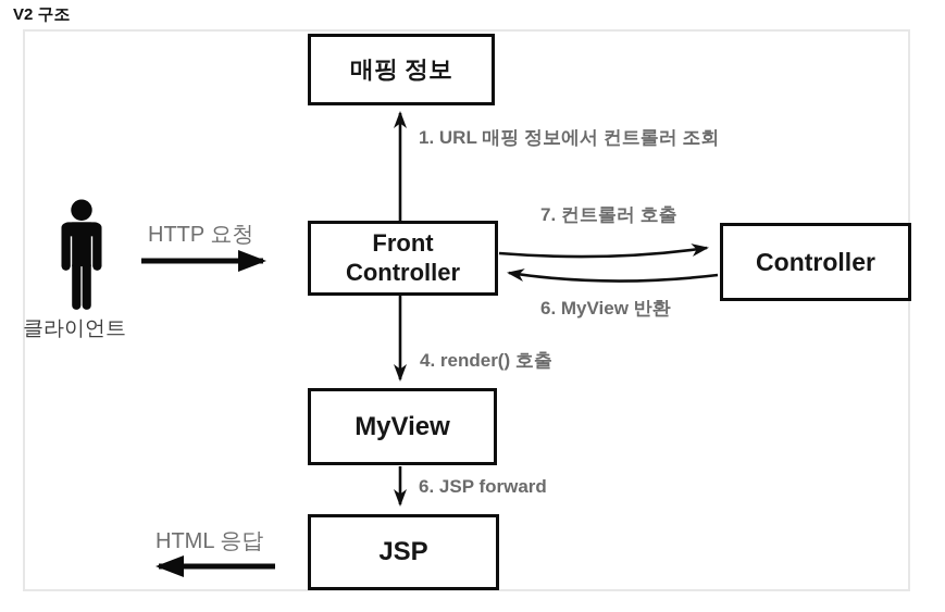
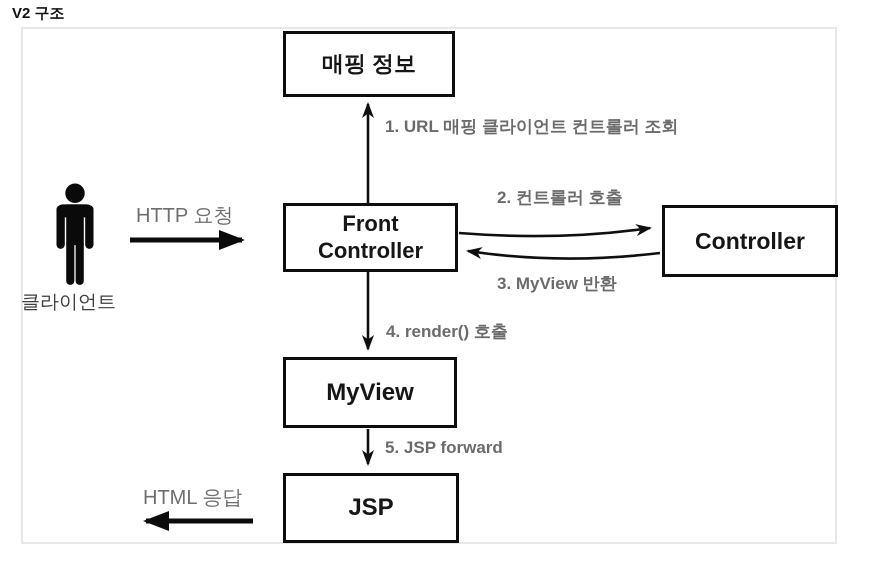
  V2 구조
  클라이언트
  매핑 정보
  Front
  Controller
  Controller
  MyView
  JSP
- 1. URL 매핑 정보에서 컨트롤러 조회
+ 1. URL 매핑 클라이언트 컨트롤러 조회
- 7. 컨트롤러 호출
+ 2. 컨트롤러 호출
- 6. MyView 반환
+ 3. MyView 반환
  4. render() 호출
- 6. JSP forward
+ 5. JSP forward
  HTTP 요청
  HTML 응답
